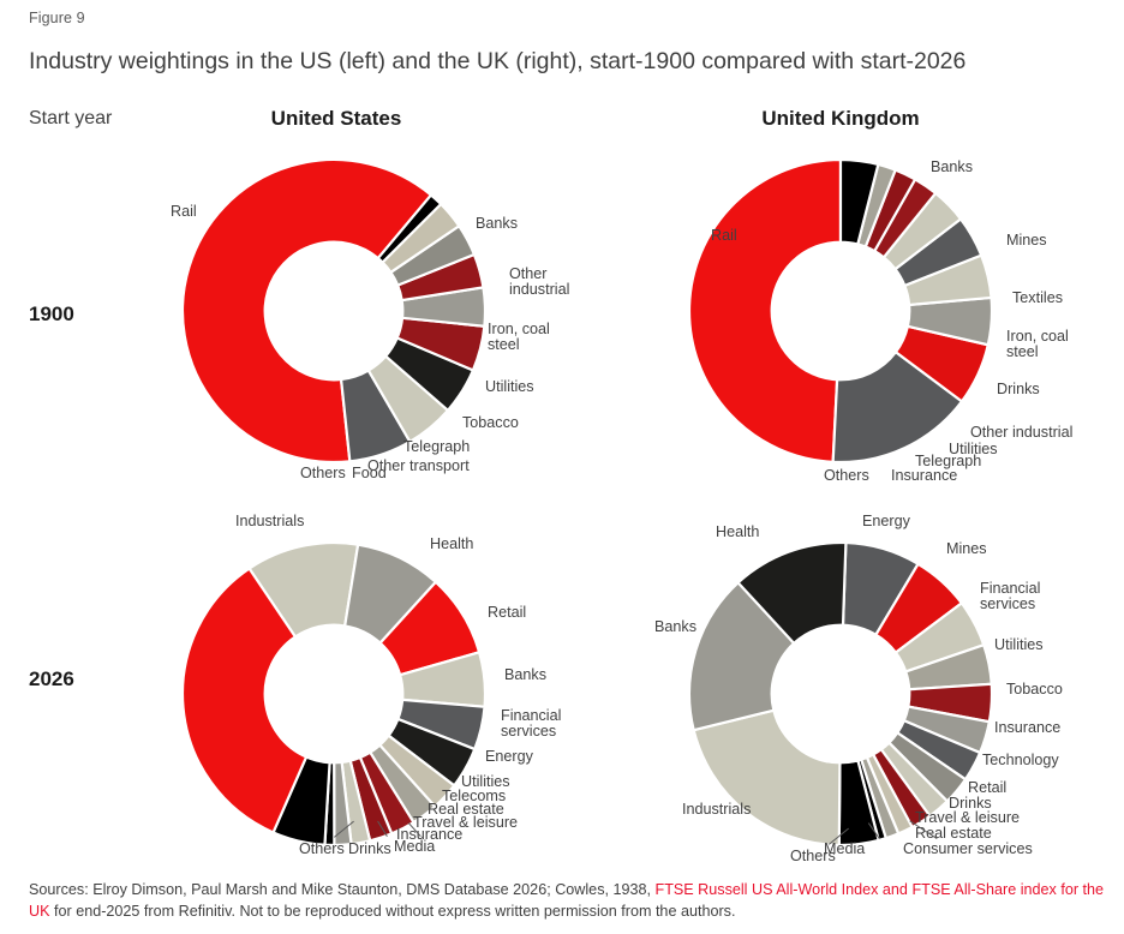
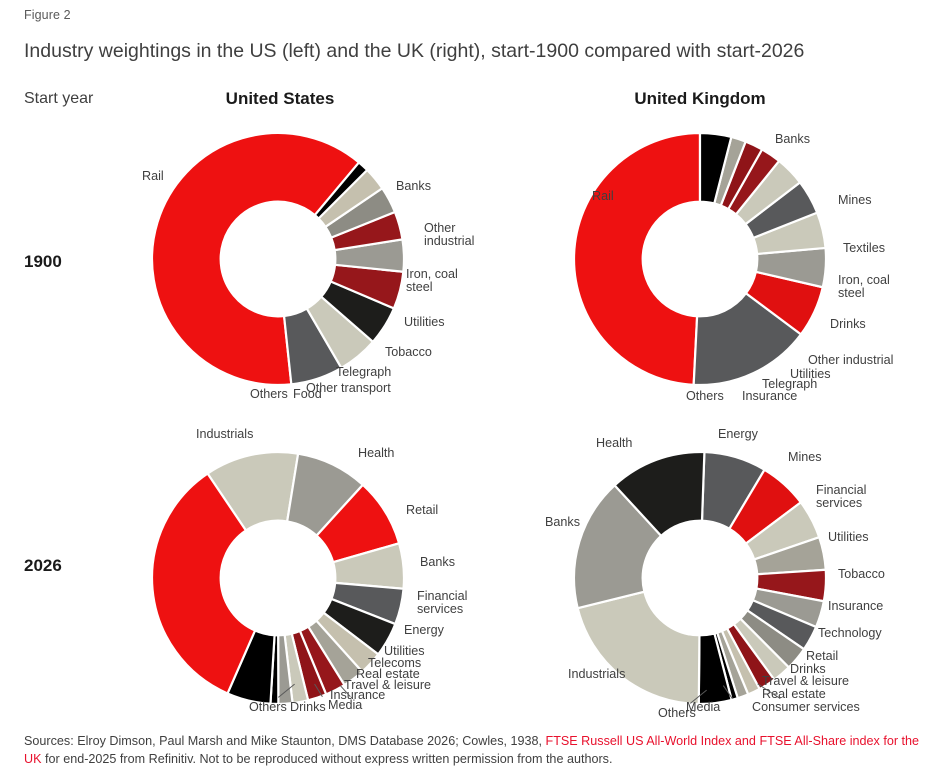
- Figure 9
+ Figure 2
  Industry weightings in the US (left) and the UK (right), start-1900 compared with start-2026
  Start year
  1900
  2026
  United States
  United Kingdom
  Rail
  Banks
  Other
  industrial
  Iron, coal
  steel
  Utilities
  Tobacco
  Telegraph
  Other transport
  Food
  Others
  Rail
  Banks
  Mines
  Textiles
  Iron, coal
  steel
  Drinks
  Other industrial
  Utilities
  Telegraph
  Insurance
  Others
  Industrials
  Health
  Retail
  Banks
  Financial
  services
  Energy
  Utilities
  Telecoms
  Real estate
  Travel & leisure
  Insrance
  Media
  Drinks
  Others
  Energy
  Health
  Banks
  Industrials
  Mines
  Financial
  services
  Utilities
  Tobacco
  Insurance
  Technology
  Retail
  Drinks
  Travel & leisure
  Ral estate
  Consumer services
  Media
  Others
  Sources: Elroy Dimson, Paul Marsh and Mike Staunton, DMS Database 2026; Cowles, 1938, FTSE Russell US All-World Index and FTSE All-Share index for the UK for end-2025 from Refinitiv. Not to be reproduced without express written permission from the authors.
